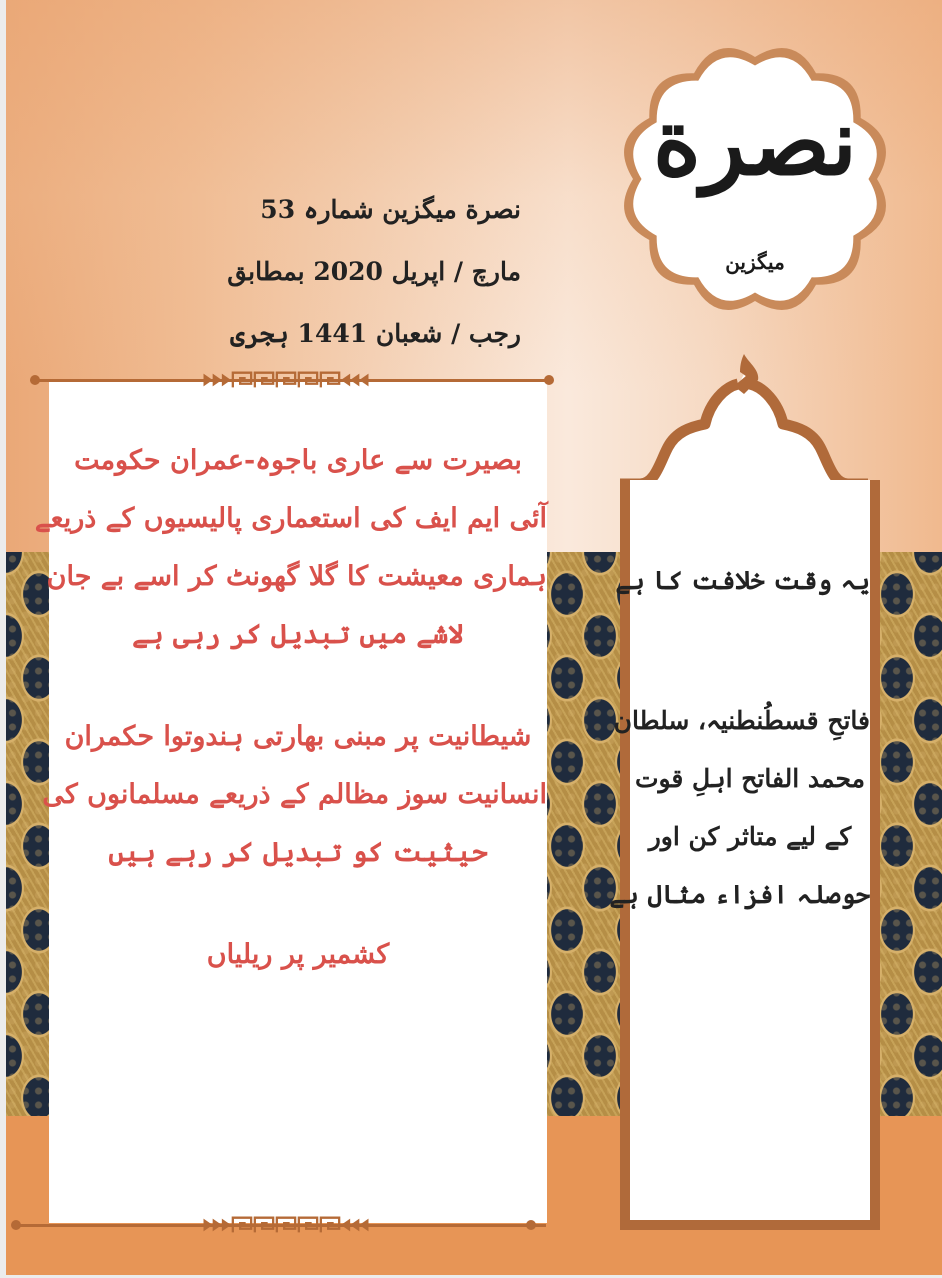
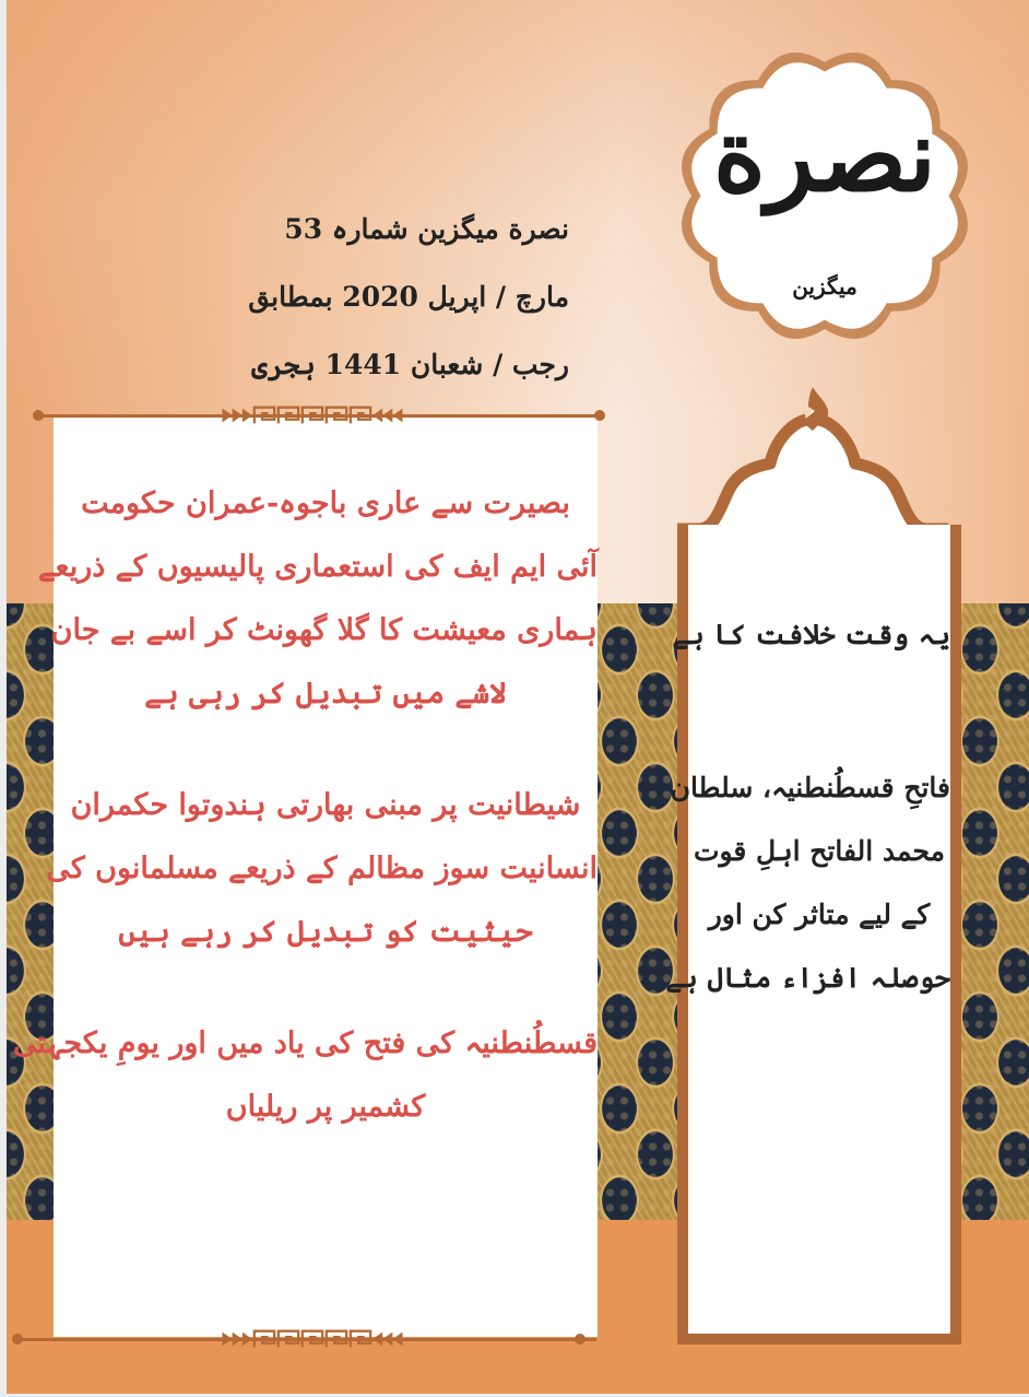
  نصرة
  میگزین
  نصرة میگزین شمارہ 53
  مارچ / اپریل 2020 بمطابق
  رجب / شعبان 1441 ہجری
  بصیرت سے عاری باجوہ-عمران حکومت
  آئی ایم ایف کی استعماری پالیسیوں کے ذریعے
  ہماری معیشت کا گلا گھونٹ کر اسے بے جان
  لاشے میں تبدیل کر رہی ہے
  شیطانیت پر مبنی بھارتی ہندوتوا حکمران
  انسانیت سوز مظالم کے ذریعے مسلمانوں کی
  حیثیت کو تبدیل کر رہے ہیں
+ قسطُنطنیہ کی فتح کی یاد میں اور یومِ یکجہتی
  کشمیر پر ریلیاں
  یہ وقت خلافت کا ہے
  فاتحِ قسطُنطنیہ، سلطان
  محمد الفاتح اہلِ قوت
  کے لیے متاثر کن اور
  حوصلہ افزاء مثال ہے
